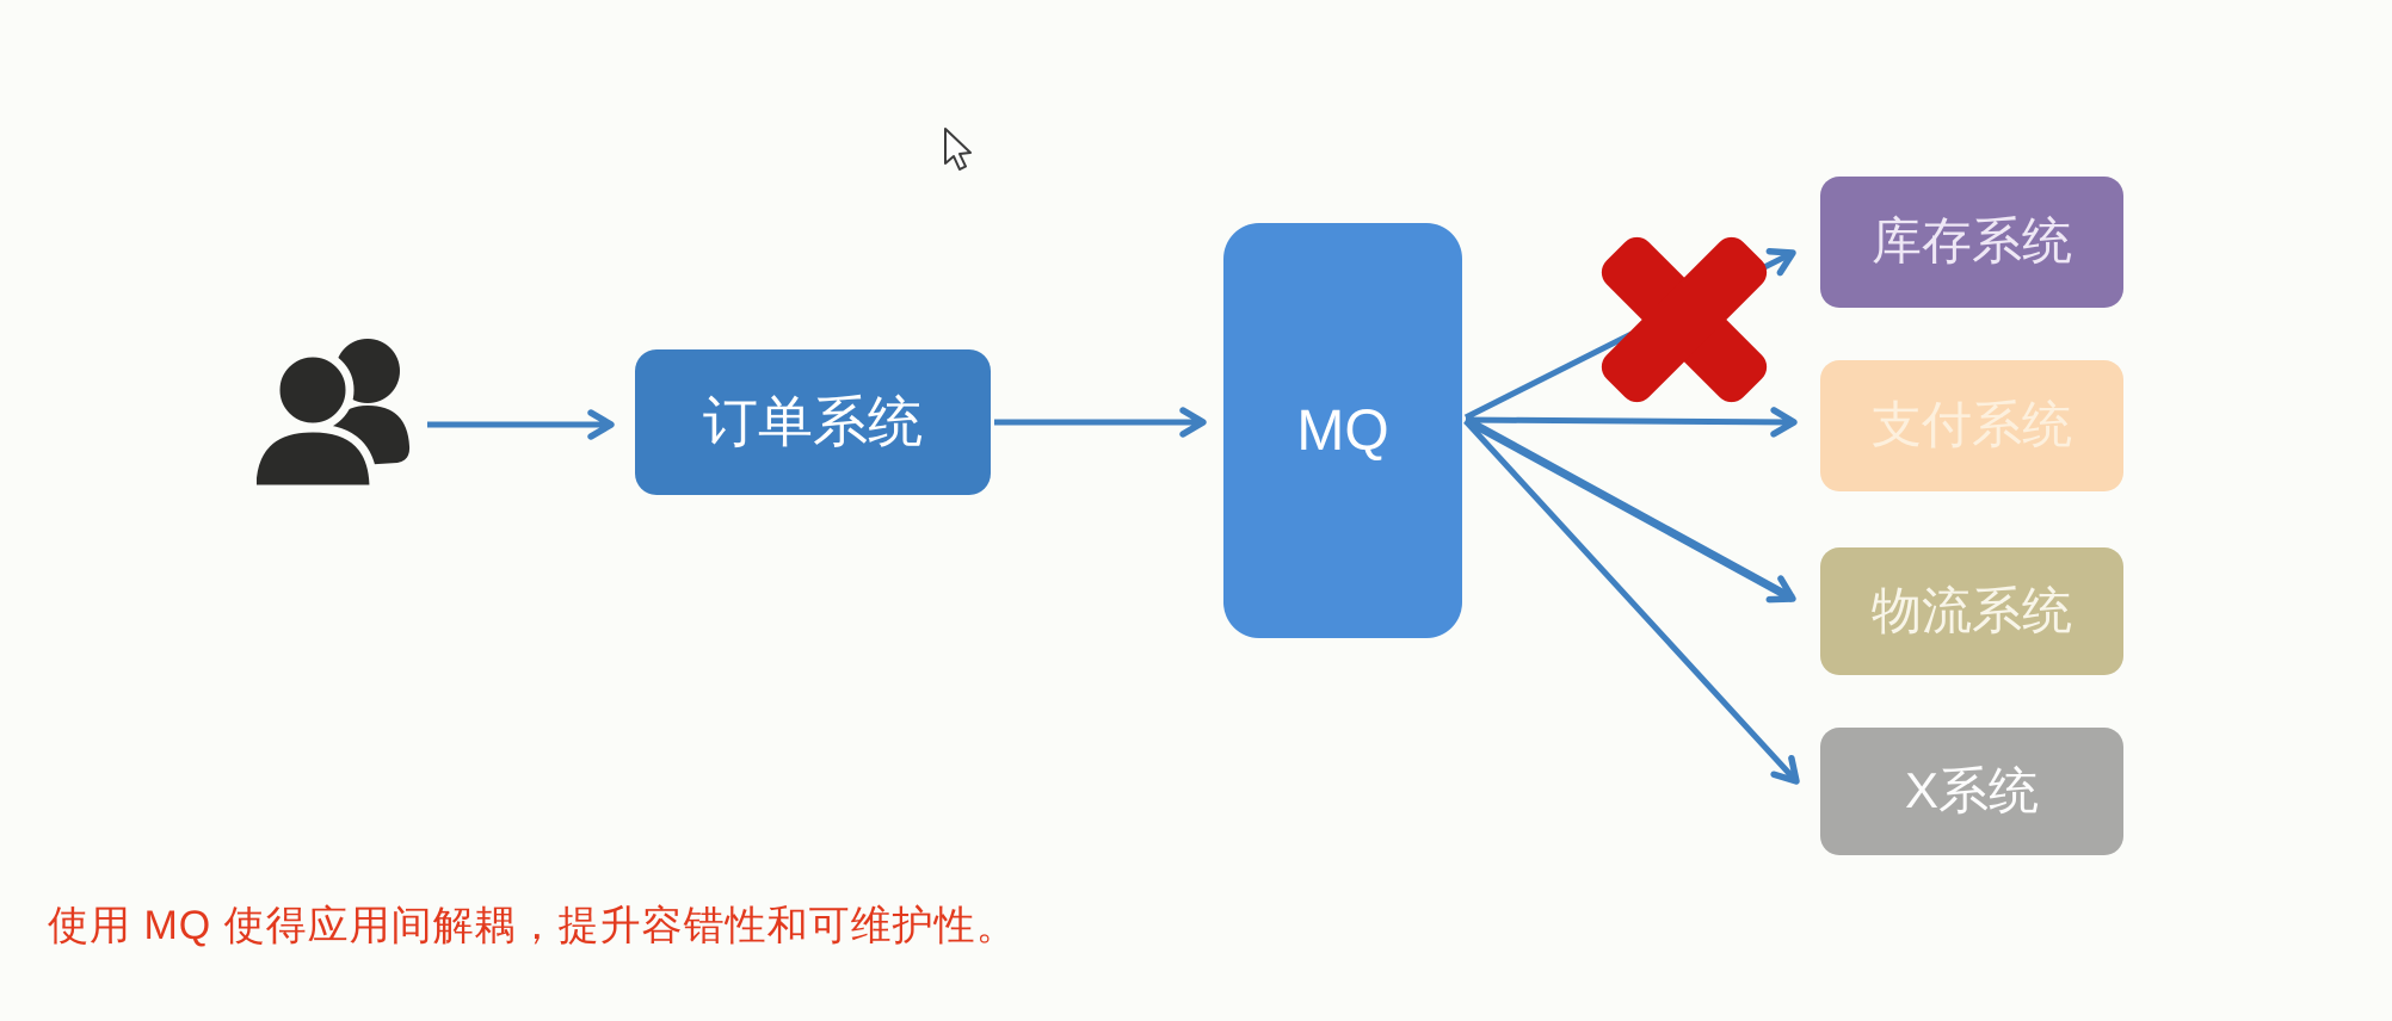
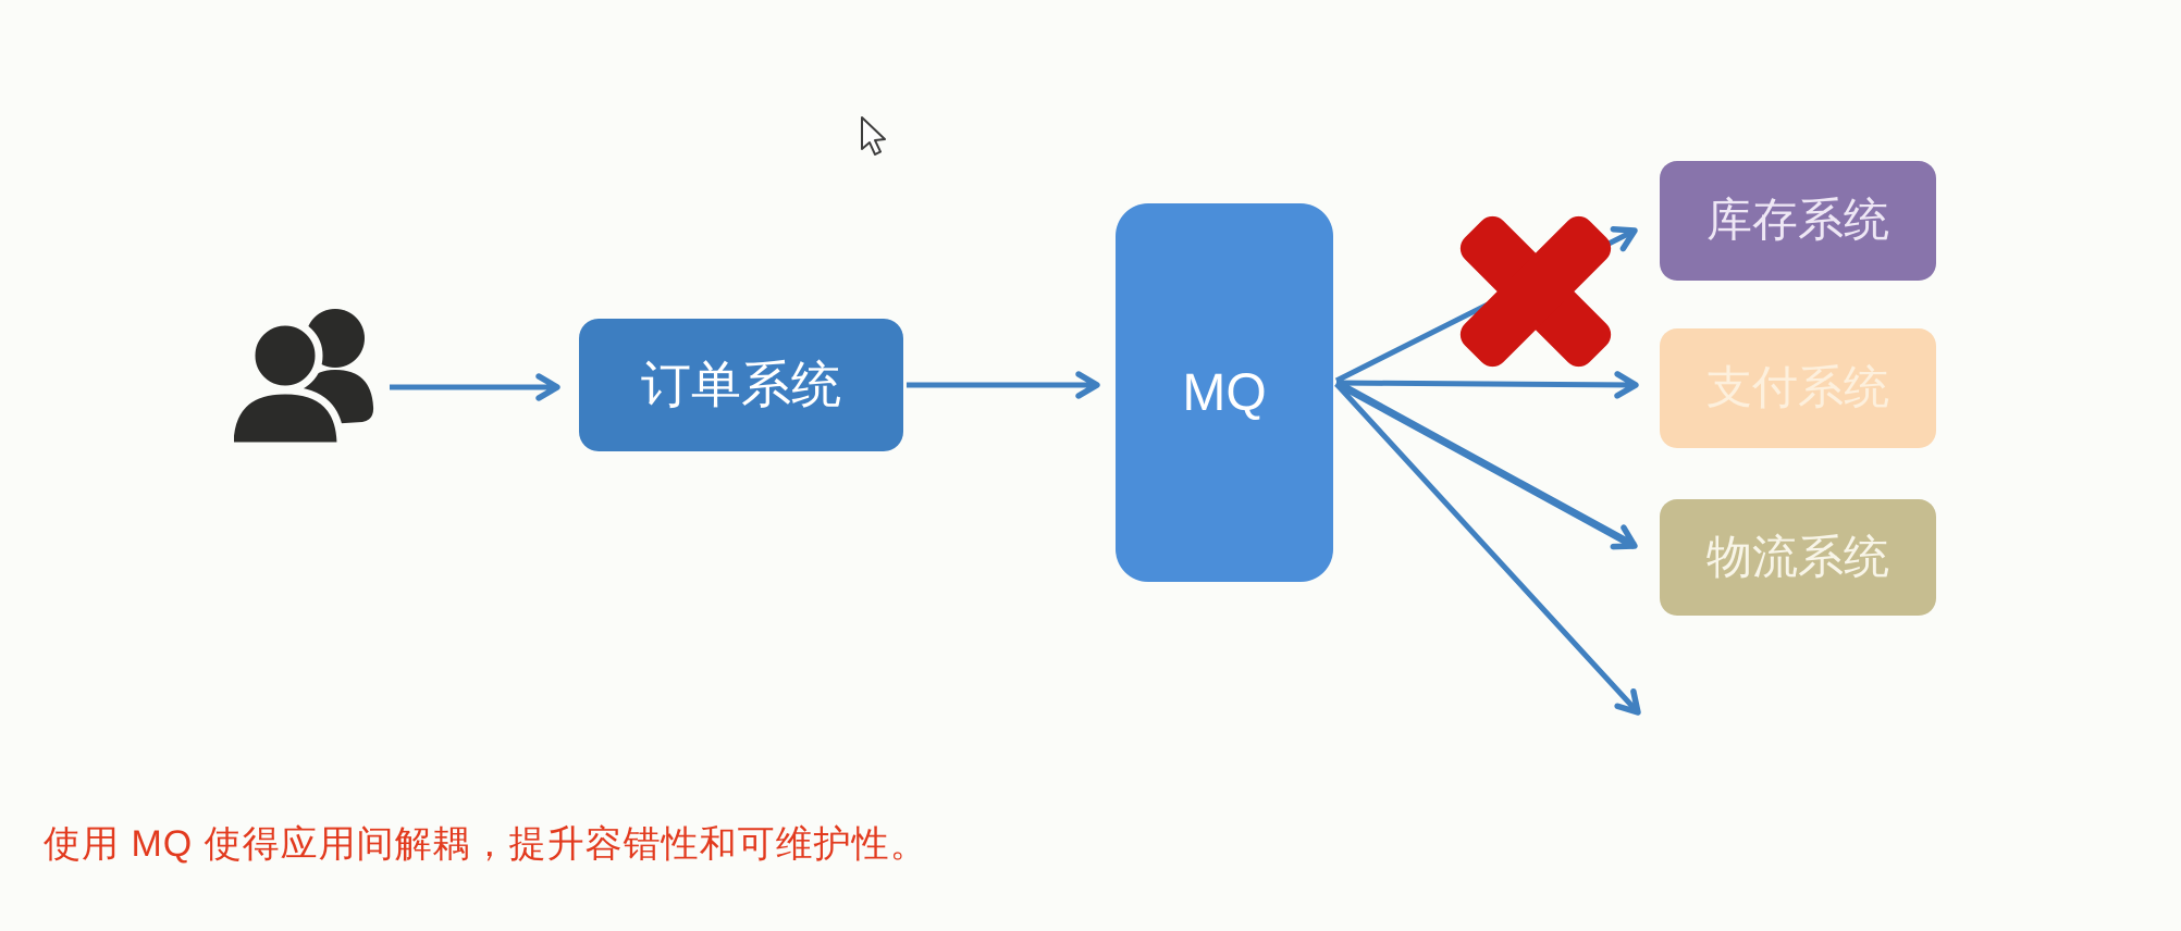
  订单系统
  MQ
  库存系统
  支付系统
  物流系统
- X系统
  使用 MQ 使得应用间解耦，提升容错性和可维护性。
